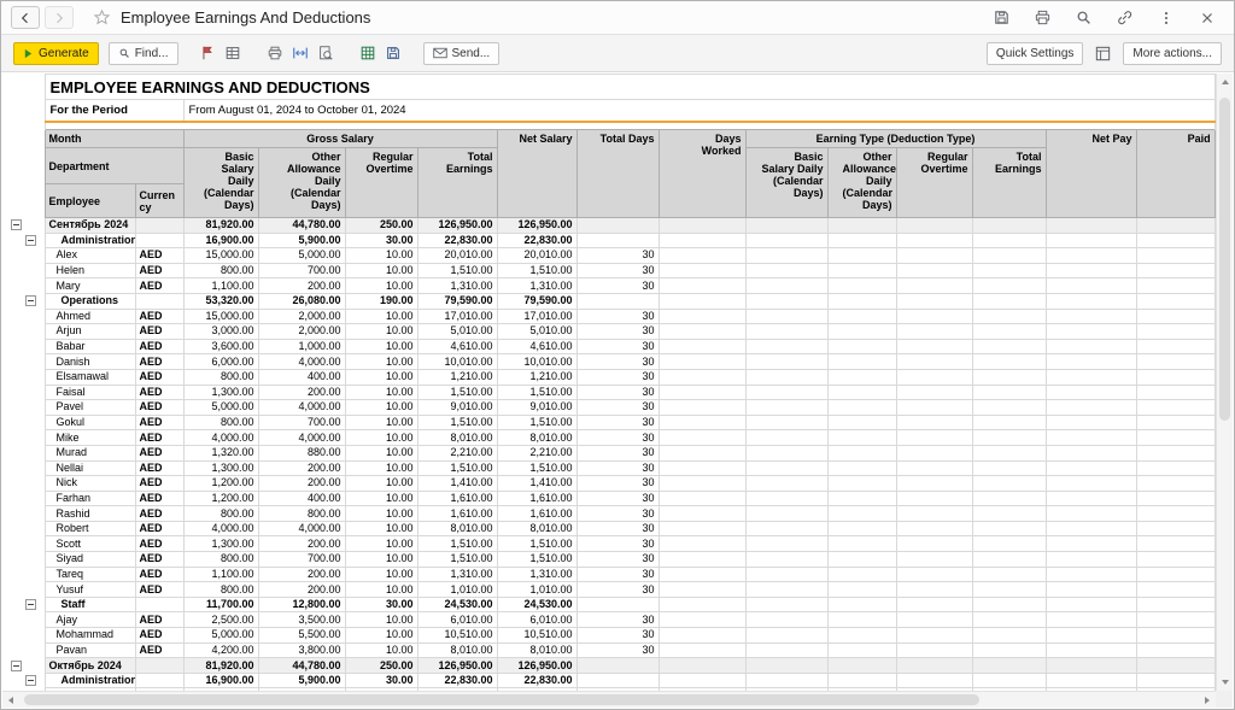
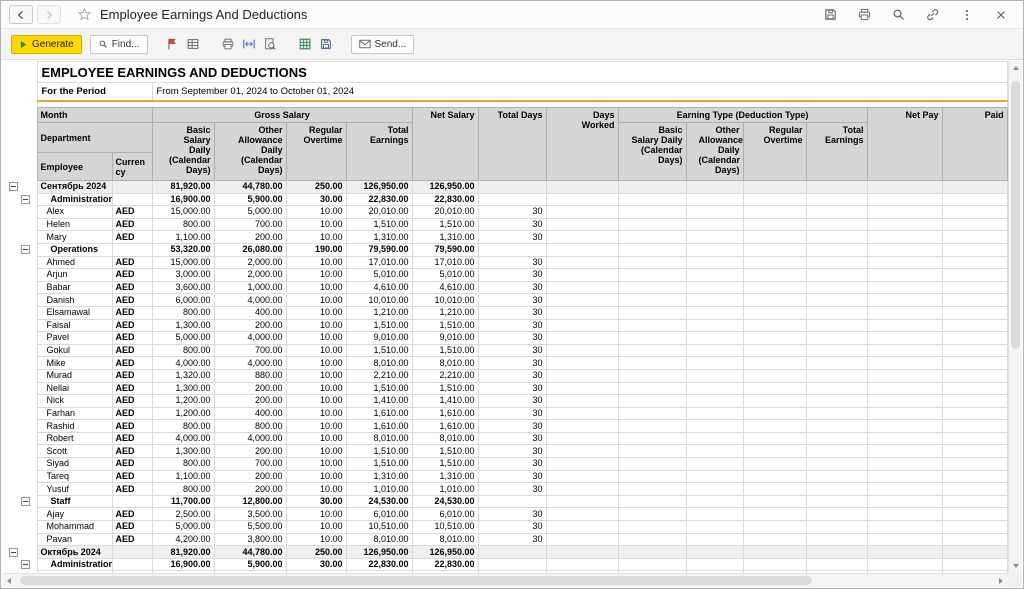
  Employee Earnings And Deductions
  Generate
  Find...
  Send...
- Quick Settings
- More actions...
  	EMPLOYEE EARNINGS AND DEDUCTIONS
- 	For the Period	From August 01, 2024 to October 01, 2024
+ 	For the Period	From September 01, 2024 to October 01, 2024
  	Month	Gross Salary	Net Salary	Total Days	Days Worked	Earning Type (Deduction Type)	Net Pay	Paid
  Department	Basic Salary Daily (Calendar Days)	Other Allowance Daily (Calendar Days)	Regular Overtime	Total Earnings	Basic Salary Daily (Calendar Days)	Other Allowance Daily (Calendar Days)	Regular Overtime	Total Earnings
  Employee	Currency
  	Сентябрь 2024		81,920.00	44,780.00	250.00	126,950.00	126,950.00
  	Administration		16,900.00	5,900.00	30.00	22,830.00	22,830.00
  	Alex	AED	15,000.00	5,000.00	10.00	20,010.00	20,010.00	30
  	Helen	AED	800.00	700.00	10.00	1,510.00	1,510.00	30
  	Mary	AED	1,100.00	200.00	10.00	1,310.00	1,310.00	30
  	Operations		53,320.00	26,080.00	190.00	79,590.00	79,590.00
  	Ahmed	AED	15,000.00	2,000.00	10.00	17,010.00	17,010.00	30
  	Arjun	AED	3,000.00	2,000.00	10.00	5,010.00	5,010.00	30
  	Babar	AED	3,600.00	1,000.00	10.00	4,610.00	4,610.00	30
  	Danish	AED	6,000.00	4,000.00	10.00	10,010.00	10,010.00	30
  	Elsamawal	AED	800.00	400.00	10.00	1,210.00	1,210.00	30
  	Faisal	AED	1,300.00	200.00	10.00	1,510.00	1,510.00	30
  	Pavel	AED	5,000.00	4,000.00	10.00	9,010.00	9,010.00	30
  	Gokul	AED	800.00	700.00	10.00	1,510.00	1,510.00	30
  	Mike	AED	4,000.00	4,000.00	10.00	8,010.00	8,010.00	30
  	Murad	AED	1,320.00	880.00	10.00	2,210.00	2,210.00	30
  	Nellai	AED	1,300.00	200.00	10.00	1,510.00	1,510.00	30
  	Nick	AED	1,200.00	200.00	10.00	1,410.00	1,410.00	30
  	Farhan	AED	1,200.00	400.00	10.00	1,610.00	1,610.00	30
  	Rashid	AED	800.00	800.00	10.00	1,610.00	1,610.00	30
  	Robert	AED	4,000.00	4,000.00	10.00	8,010.00	8,010.00	30
  	Scott	AED	1,300.00	200.00	10.00	1,510.00	1,510.00	30
  	Siyad	AED	800.00	700.00	10.00	1,510.00	1,510.00	30
  	Tareq	AED	1,100.00	200.00	10.00	1,310.00	1,310.00	30
  	Yusuf	AED	800.00	200.00	10.00	1,010.00	1,010.00	30
  	Staff		11,700.00	12,800.00	30.00	24,530.00	24,530.00
  	Ajay	AED	2,500.00	3,500.00	10.00	6,010.00	6,010.00	30
  	Mohammad	AED	5,000.00	5,500.00	10.00	10,510.00	10,510.00	30
  	Pavan	AED	4,200.00	3,800.00	10.00	8,010.00	8,010.00	30
  	Октябрь 2024		81,920.00	44,780.00	250.00	126,950.00	126,950.00
  	Administration		16,900.00	5,900.00	30.00	22,830.00	22,830.00
